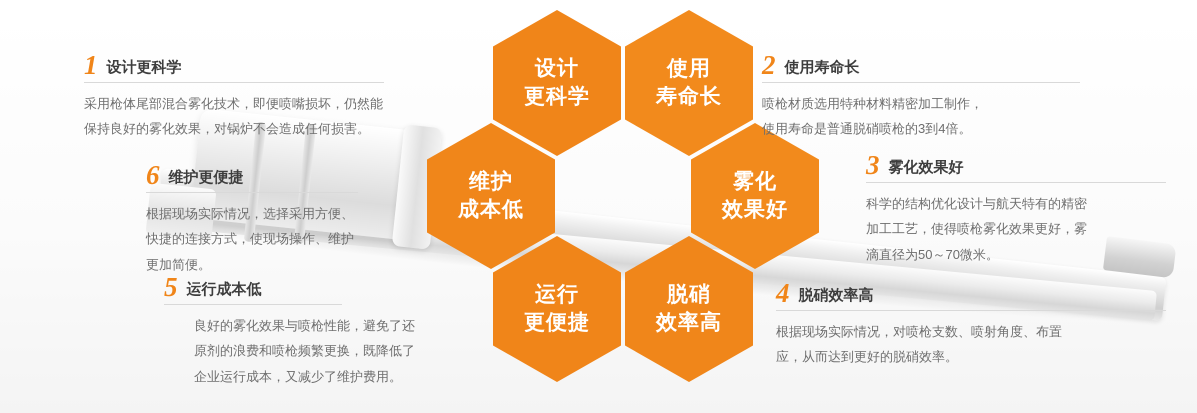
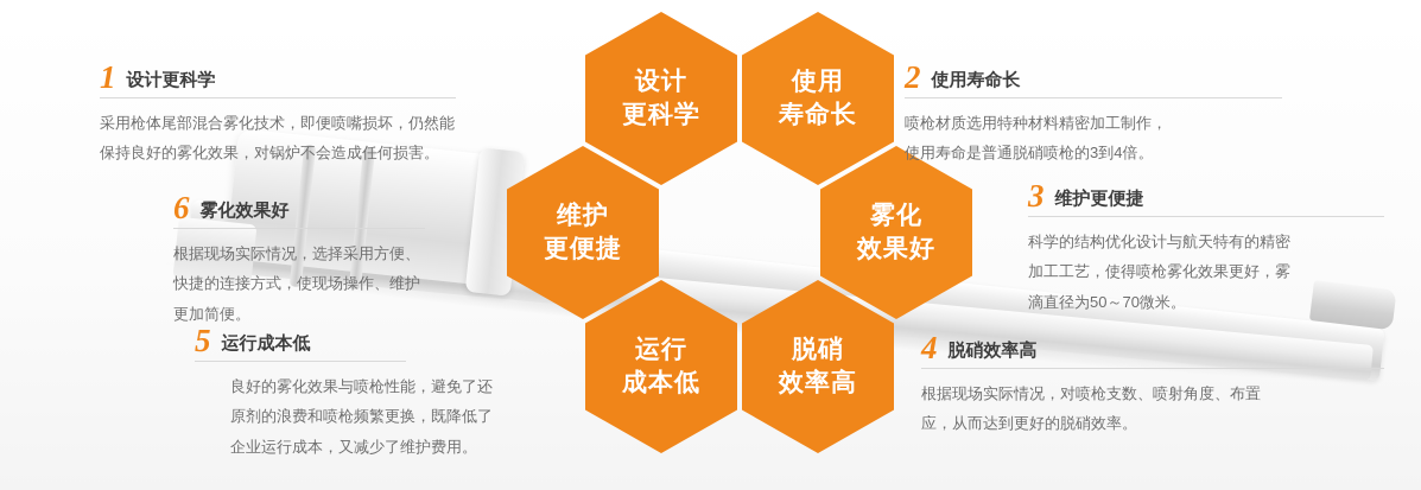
  设计
  更科学
  使用
  寿命长
  维护
- 成本低
+ 更便捷
  雾化
  效果好
  运行
- 更便捷
+ 成本低
  脱硝
  效率高
  1
  设计更科学
  采用枪体尾部混合雾化技术，即便喷嘴损坏，仍然能
  保持良好的雾化效果，对锅炉不会造成任何损害。
  6
- 维护更便捷
+ 雾化效果好
  根据现场实际情况，选择采用方便、
  快捷的连接方式，使现场操作、维护
  更加简便。
  5
  运行成本低
  良好的雾化效果与喷枪性能，避免了还
  原剂的浪费和喷枪频繁更换，既降低了
  企业运行成本，又减少了维护费用。
  2
  使用寿命长
  喷枪材质选用特种材料精密加工制作，
  使用寿命是普通脱硝喷枪的3到4倍。
  3
- 雾化效果好
+ 维护更便捷
  科学的结构优化设计与航天特有的精密
  加工工艺，使得喷枪雾化效果更好，雾
  滴直径为50～70微米。
  4
  脱硝效率高
  根据现场实际情况，对喷枪支数、喷射角度、布置
  应，从而达到更好的脱硝效率。
